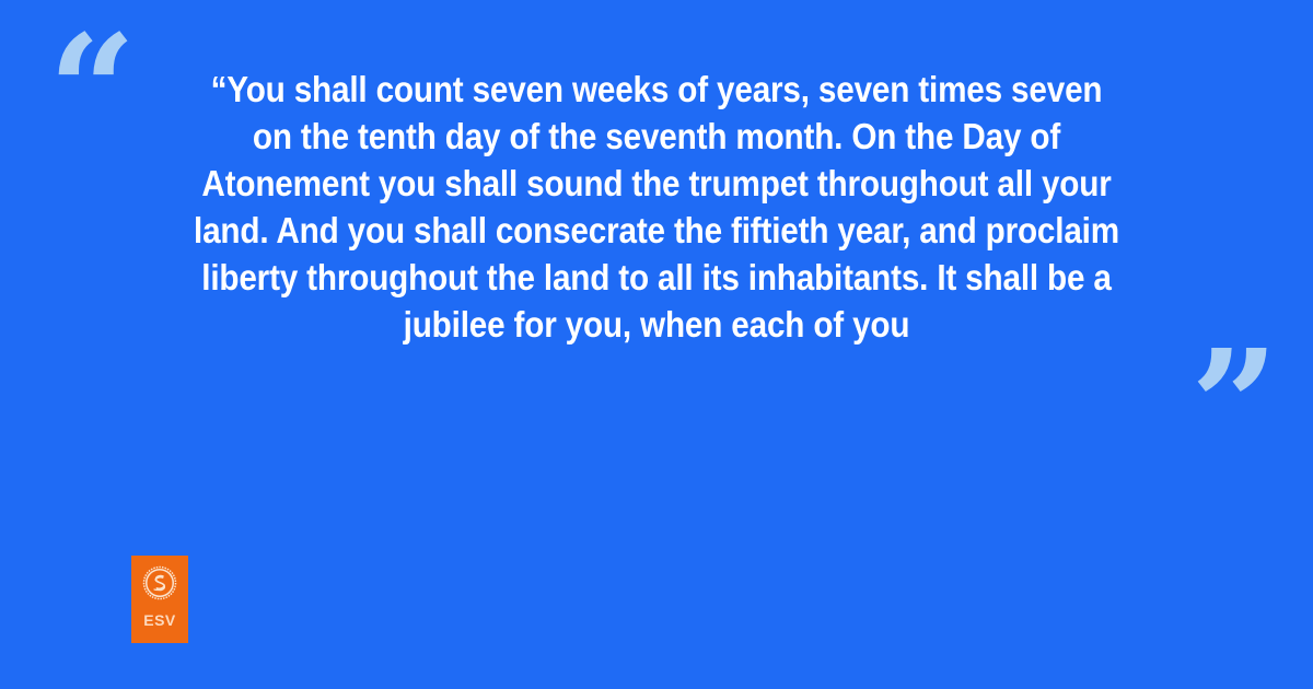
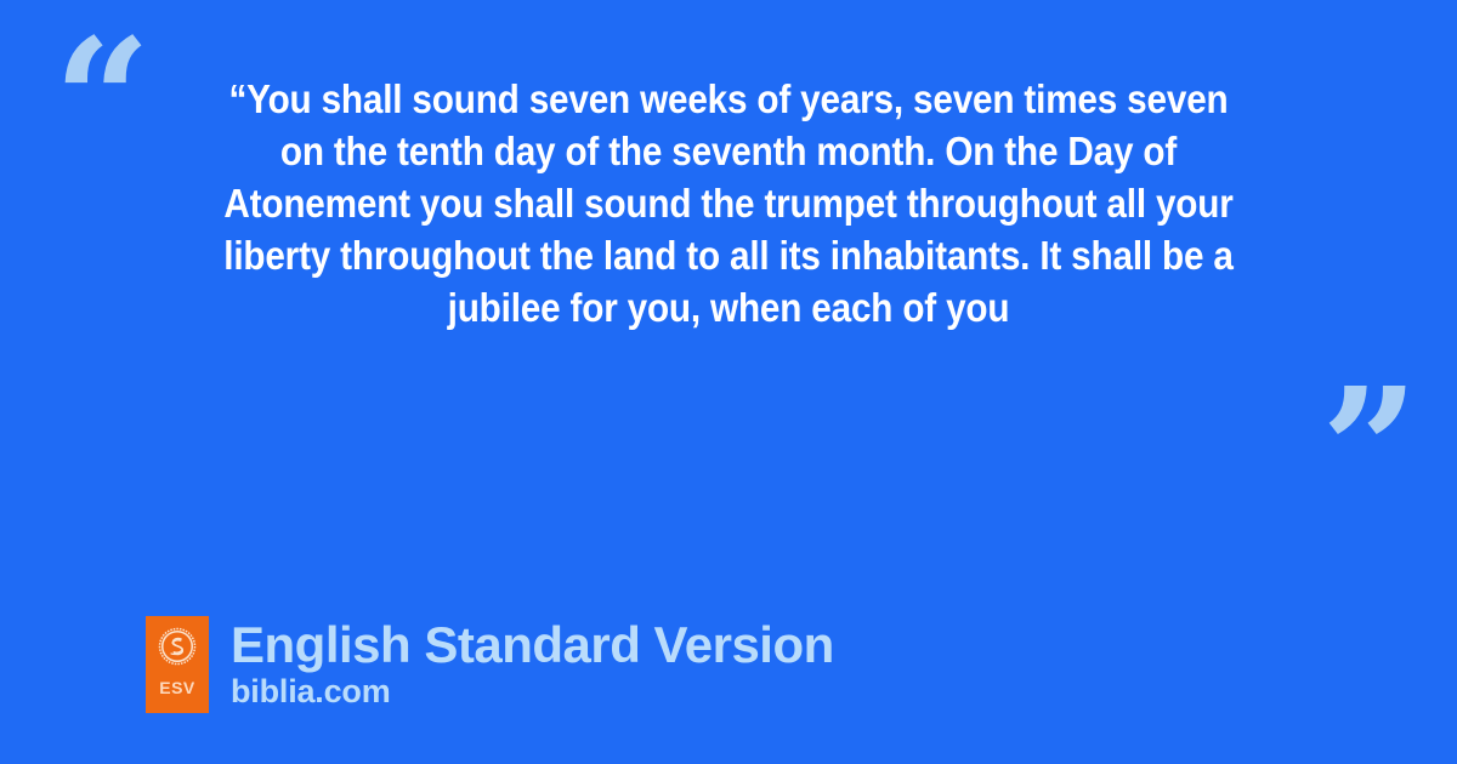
  “
- “You shall count seven weeks of years, seven times seven
+ “You shall sound seven weeks of years, seven times seven
  on the tenth day of the seventh month. On the Day of
  Atonement you shall sound the trumpet throughout all your
- land. And you shall consecrate the fiftieth year, and proclaim
  liberty throughout the land to all its inhabitants. It shall be a
  jubilee for you, when each of you
  ”
  ESV
+ English Standard Version
+ biblia.com
